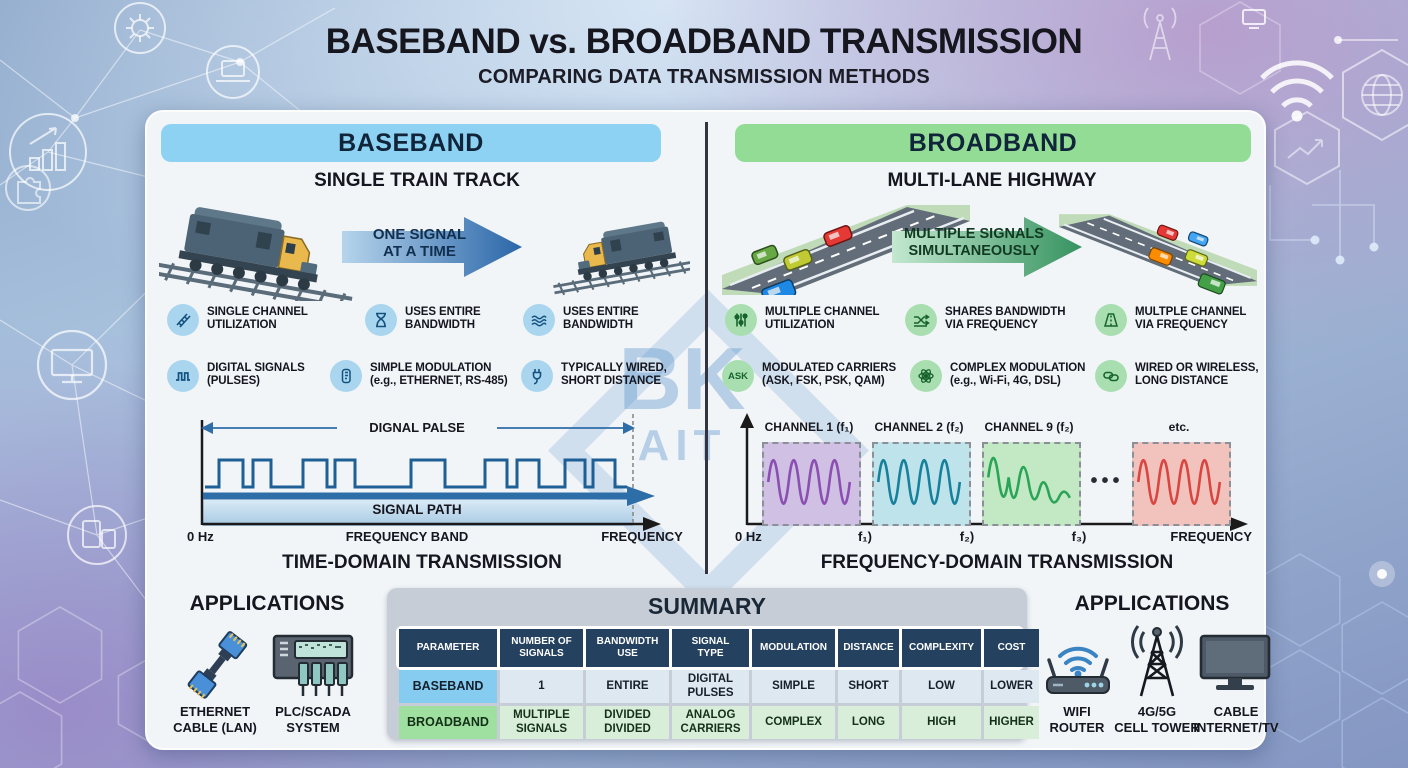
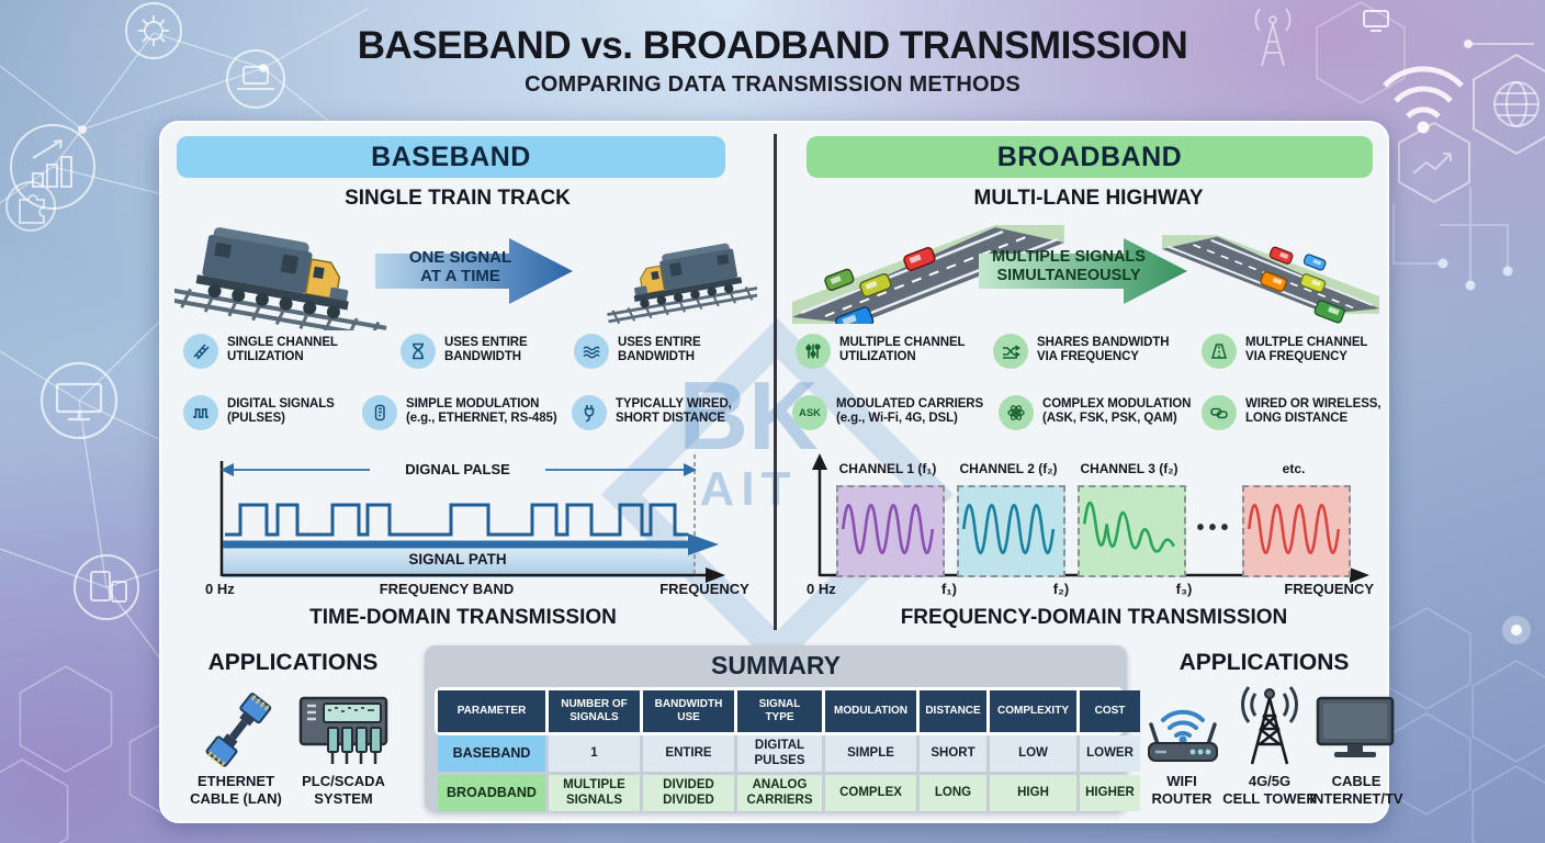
  BASEBAND vs. BROADBAND TRANSMISSION
  COMPARING DATA TRANSMISSION METHODS
  BK
  AIT
  BASEBAND
  SINGLE TRAIN TRACK
  ONE SIGNAL
  AT A TIME
  SINGLE CHANNEL
  UTILIZATION
  USES ENTIRE
  BANDWIDTH
  USES ENTIRE
  BANDWIDTH
  DIGITAL SIGNALS
  (PULSES)
  SIMPLE MODULATION
  (e.g., ETHERNET, RS-485)
  TYPICALLY WIRED,
  SHORT DISTANCE
  DIGNAL PALSE
  SIGNAL PATH
  0 Hz
  FREQUENCY BAND
  FREQUENCY
  TIME-DOMAIN TRANSMISSION
  BROADBAND
  MULTI-LANE HIGHWAY
  MULTIPLE SIGNALS
  SIMULTANEOUSLY
  MULTIPLE CHANNEL
  UTILIZATION
  SHARES BANDWIDTH
  VIA FREQUENCY
  MULTPLE CHANNEL
  VIA FREQUENCY
  ASK
  MODULATED CARRIERS
- (ASK, FSK, PSK, QAM)
+ (e.g., Wi-Fi, 4G, DSL)
  COMPLEX MODULATION
- (e.g., Wi-Fi, 4G, DSL)
+ (ASK, FSK, PSK, QAM)
  WIRED OR WIRELESS,
  LONG DISTANCE
  •••
  CHANNEL 1 (f₁)
  CHANNEL 2 (f₂)
- CHANNEL 9 (f₂)
+ CHANNEL 3 (f₂)
  etc.
  0 Hz
  f₁)
  f₂)
  f₃)
  FREQUENCY
  FREQUENCY-DOMAIN TRANSMISSION
  APPLICATIONS
  ETHERNET
  CABLE (LAN)
  PLC/SCADA
  SYSTEM
  SUMMARY
  PARAMETER
  NUMBER OF
  SIGNALS
  BANDWIDTH
  USE
  SIGNAL
  TYPE
  MODULATION
  DISTANCE
  COMPLEXITY
  COST
  BASEBAND
  1
  ENTIRE
  DIGITAL
  PULSES
  SIMPLE
  SHORT
  LOW
  LOWER
  BROADBAND
  MULTIPLE
  SIGNALS
  DIVIDED
  DIVIDED
  ANALOG
  CARRIERS
  COMPLEX
  LONG
  HIGH
  HIGHER
  APPLICATIONS
  WIFI
  ROUTER
  4G/5G
  CELL TOWER
  CABLE
  INTERNET/TV
